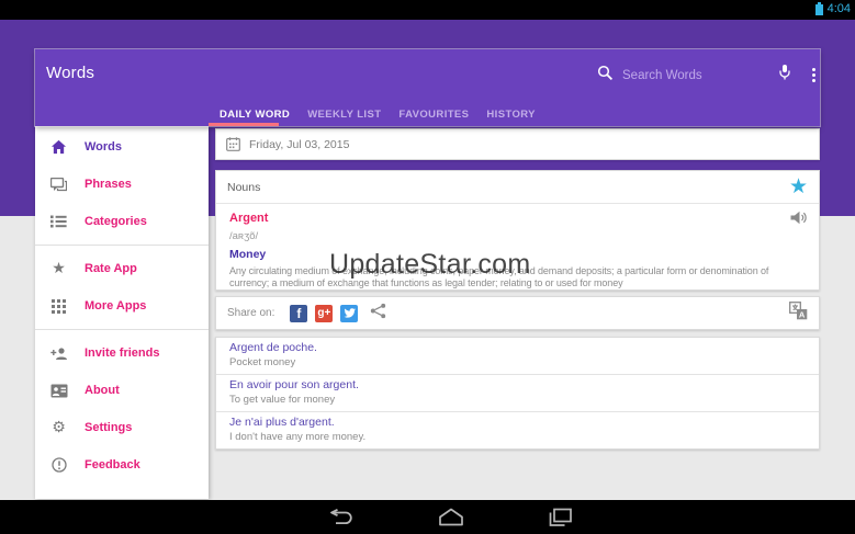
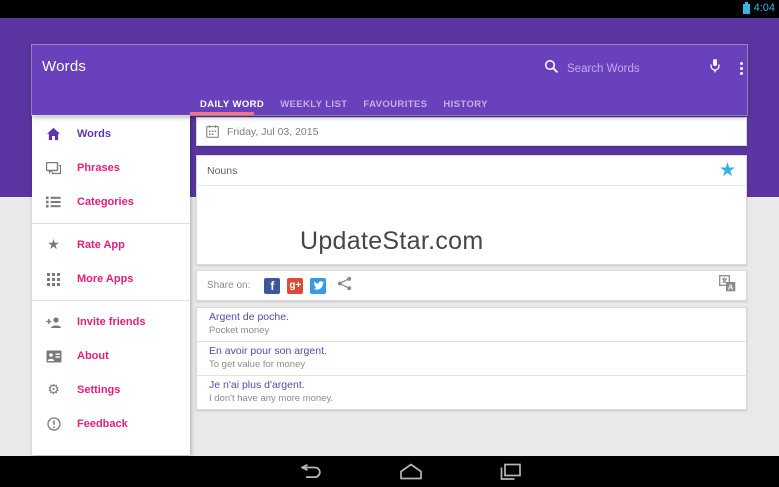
  4:04
  Words
  Search Words
  DAILY WORD
  WEEKLY LIST
  FAVOURITES
  HISTORY
  Words
  Phrases
  Categories
  ★
  Rate App
  More Apps
  Invite friends
  About
  ⚙
  Settings
  Feedback
  Friday, Jul 03, 2015
  Nouns
  ★
- Argent
- /aʀʒõ/
- Money
- Any circulating medium of exchange, including coins, paper money, and demand deposits; a particular form or denomination of currency; a medium of exchange that functions as legal tender; relating to or used for money
  Share on:
  f
  g+
  A
  Argent de poche.
  Pocket money
  En avoir pour son argent.
  To get value for money
  Je n'ai plus d'argent.
  I don't have any more money.
  UpdateStar.com
